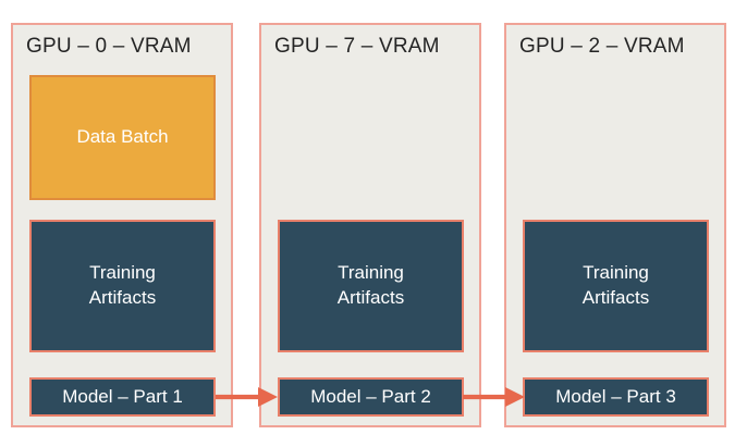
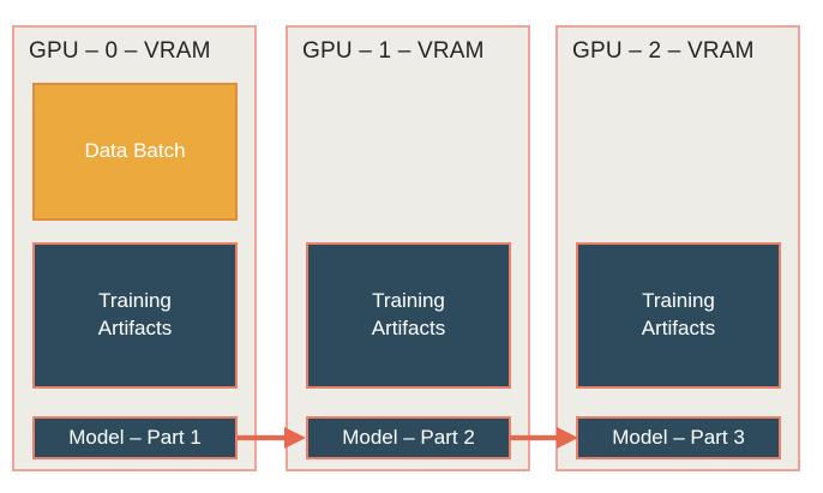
  GPU – 0 – VRAM
  Data Batch
  Training
  Artifacts
  Model – Part 1
- GPU – 7 – VRAM
+ GPU – 1 – VRAM
  Training
  Artifacts
  Model – Part 2
  GPU – 2 – VRAM
  Training
  Artifacts
  Model – Part 3
